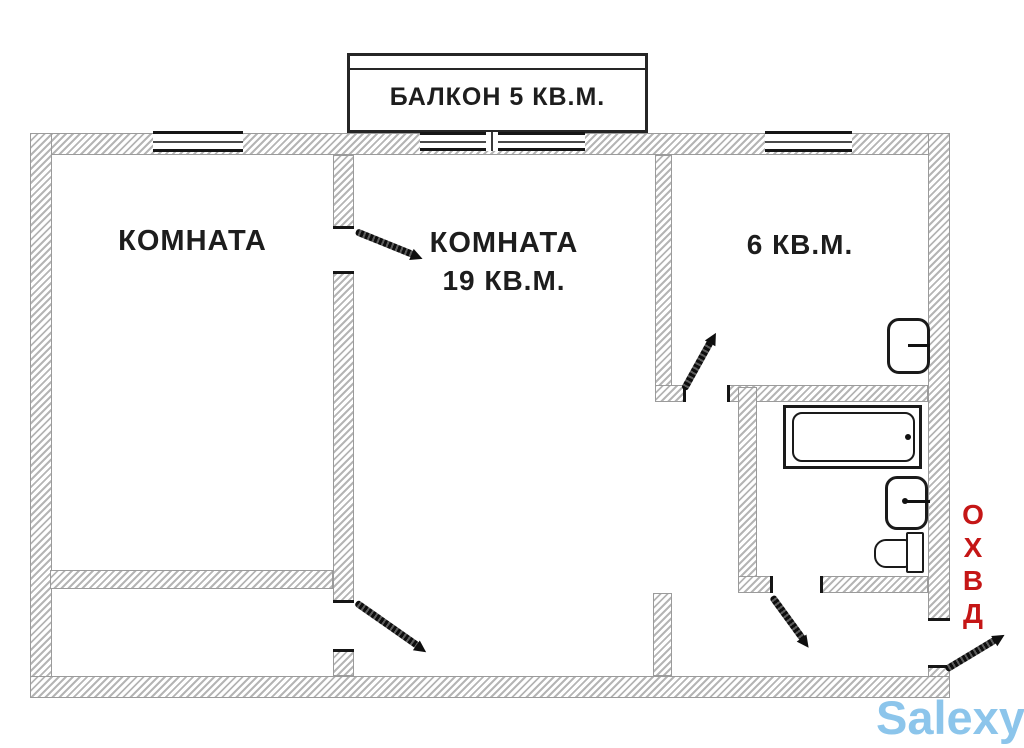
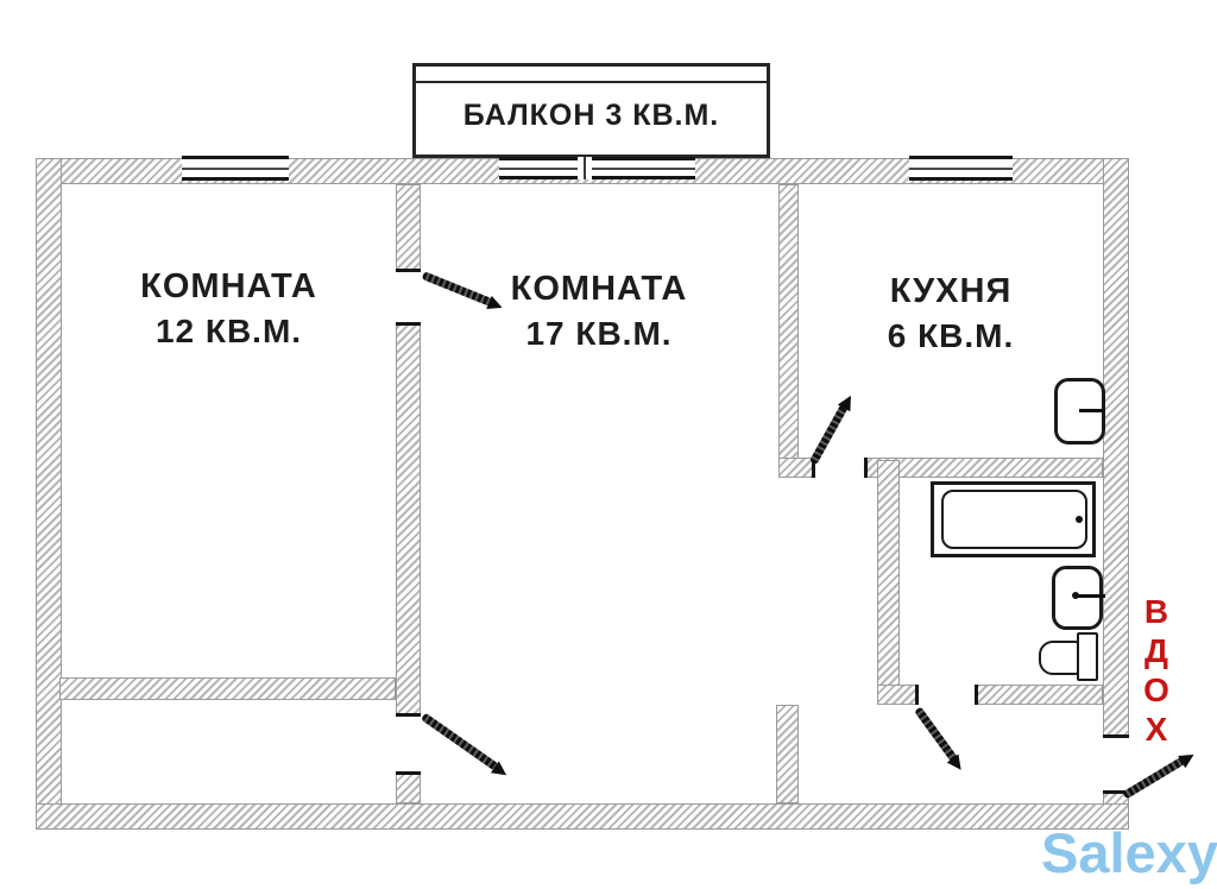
- БАЛКОН 5 КВ.М.
+ БАЛКОН 3 КВ.М.
  КОМНАТА
+ 12 КВ.М.
  КОМНАТА
- 19 КВ.М.
+ 17 КВ.М.
+ КУХНЯ
  6 КВ.М.
- О
+ В
- Х
+ Д
- В
+ О
- Д
+ Х
  Salexy
